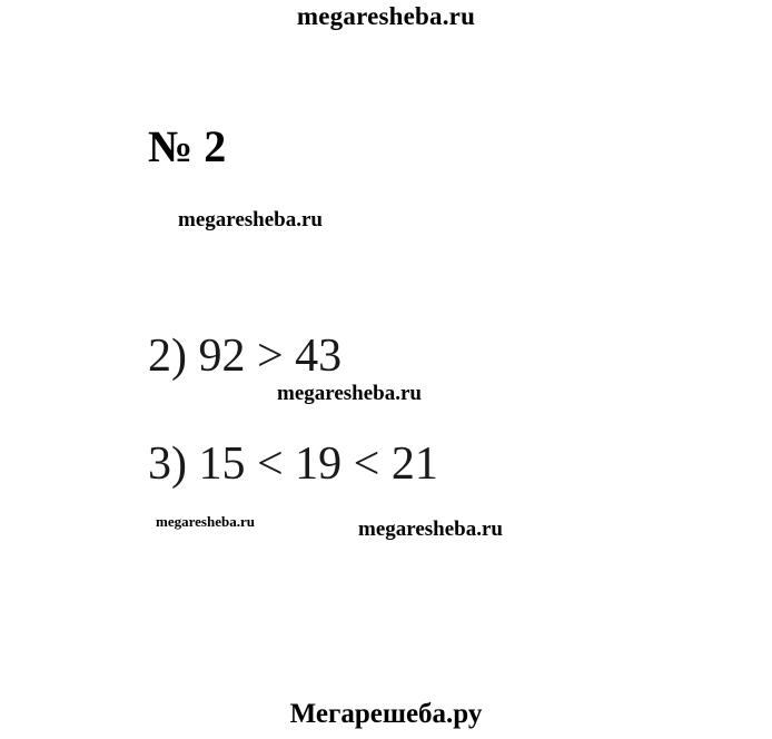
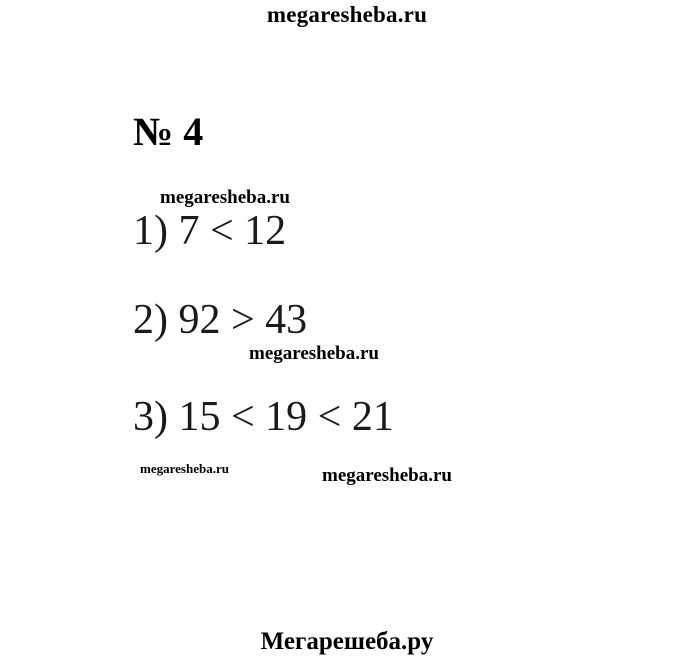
  megaresheba.ru
- № 2
+ № 4
  megaresheba.ru
+ 1) 7 < 12
  2) 92 > 43
  megaresheba.ru
  3) 15 < 19 < 21
  megaresheba.ru
  megaresheba.ru
  Мегарешеба.ру
